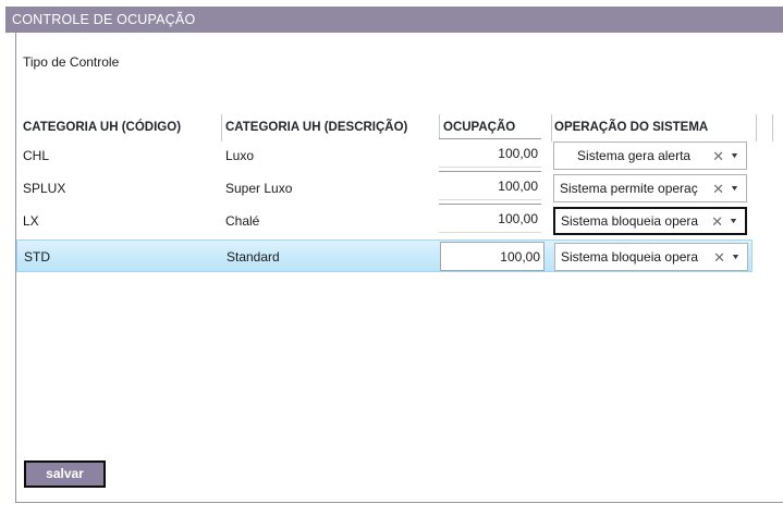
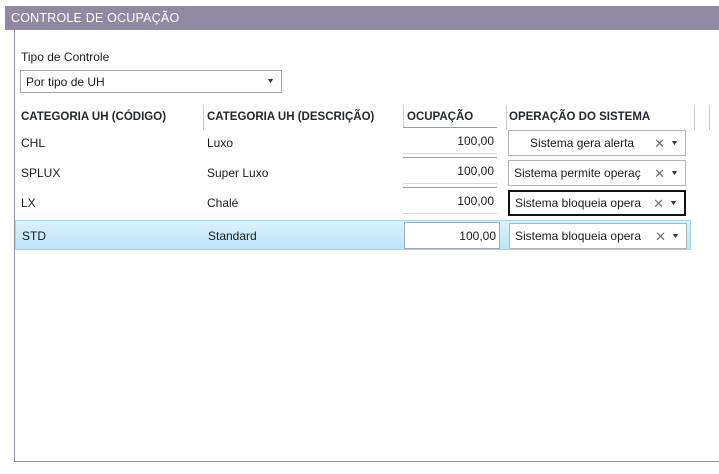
  CONTROLE DE OCUPAÇÃO
  Tipo de Controle
+ Por tipo de UH
  CATEGORIA UH (CÓDIGO)
  CATEGORIA UH (DESCRIÇÃO)
  OCUPAÇÃO
  OPERAÇÃO DO SISTEMA
  CHL
  Luxo
  100,00
  Sistema gera alerta
  ✕
  SPLUX
  Super Luxo
  100,00
  Sistema permite operaç
  ✕
  LX
  Chalé
  100,00
  Sistema bloqueia opera
  ✕
  STD
  Standard
  100,00
  Sistema bloqueia opera
  ✕
- salvar
